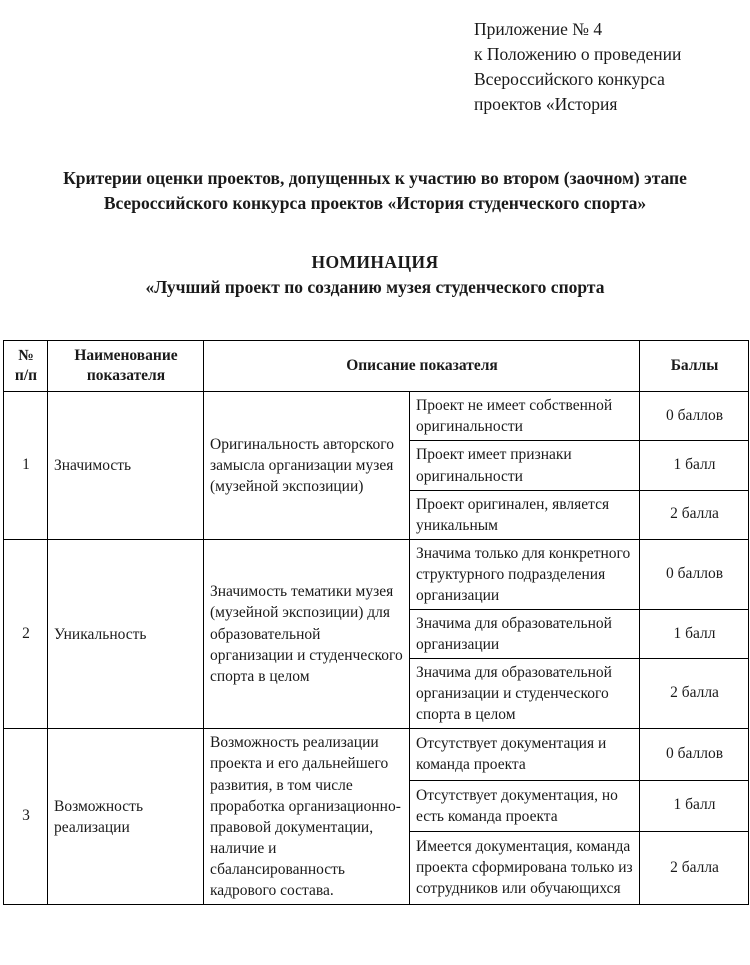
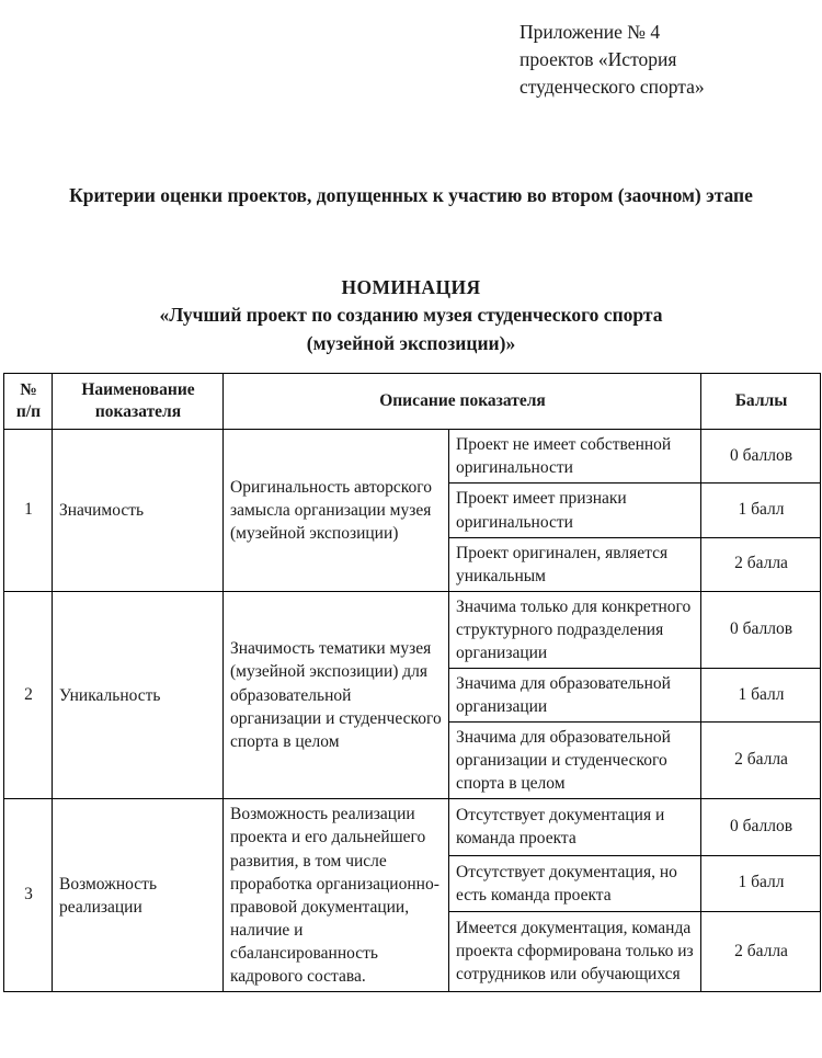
  Приложение № 4
- к Положению о проведении
- Всероссийского конкурса
  проектов «История
+ студенческого спорта»
  Критерии оценки проектов, допущенных к участию во втором (заочном) этапе
- Всероссийского конкурса проектов «История студенческого спорта»
  НОМИНАЦИЯ
  «Лучший проект по созданию музея студенческого спорта
+ (музейной экспозиции)»
  № п/п	Наименование показателя	Описание показателя	Баллы
  1	Значимость	Оригинальность авторского замысла организации музея (музейной экспозиции)	Проект не имеет собственной оригинальности	0 баллов
  Проект имеет признаки оригинальности	1 балл
  Проект оригинален, является уникальным	2 балла
  2	Уникальность	Значимость тематики музея (музейной экспозиции) для образовательной организации и студенческого спорта в целом	Значима только для конкретного структурного подразделения организации	0 баллов
  Значима для образовательной организации	1 балл
  Значима для образовательной организации и студенческого спорта в целом	2 балла
  3	Возможность реализации	Возможность реализации проекта и его дальнейшего развития, в том числе проработка организационно-правовой документации, наличие и сбалансированность кадрового состава.	Отсутствует документация и команда проекта	0 баллов
  Отсутствует документация, но есть команда проекта	1 балл
  Имеется документация, команда проекта сформирована только из сотрудников или обучающихся	2 балла
